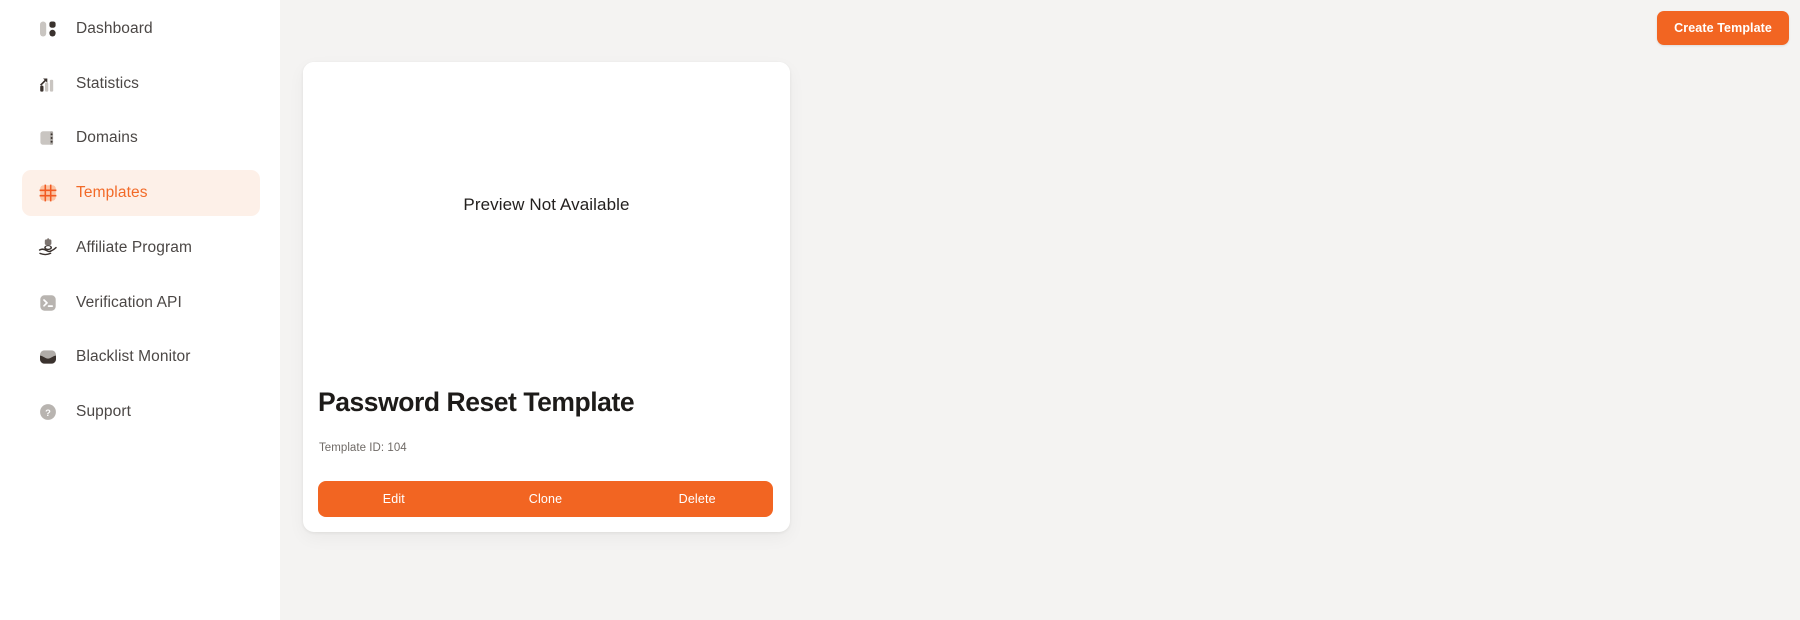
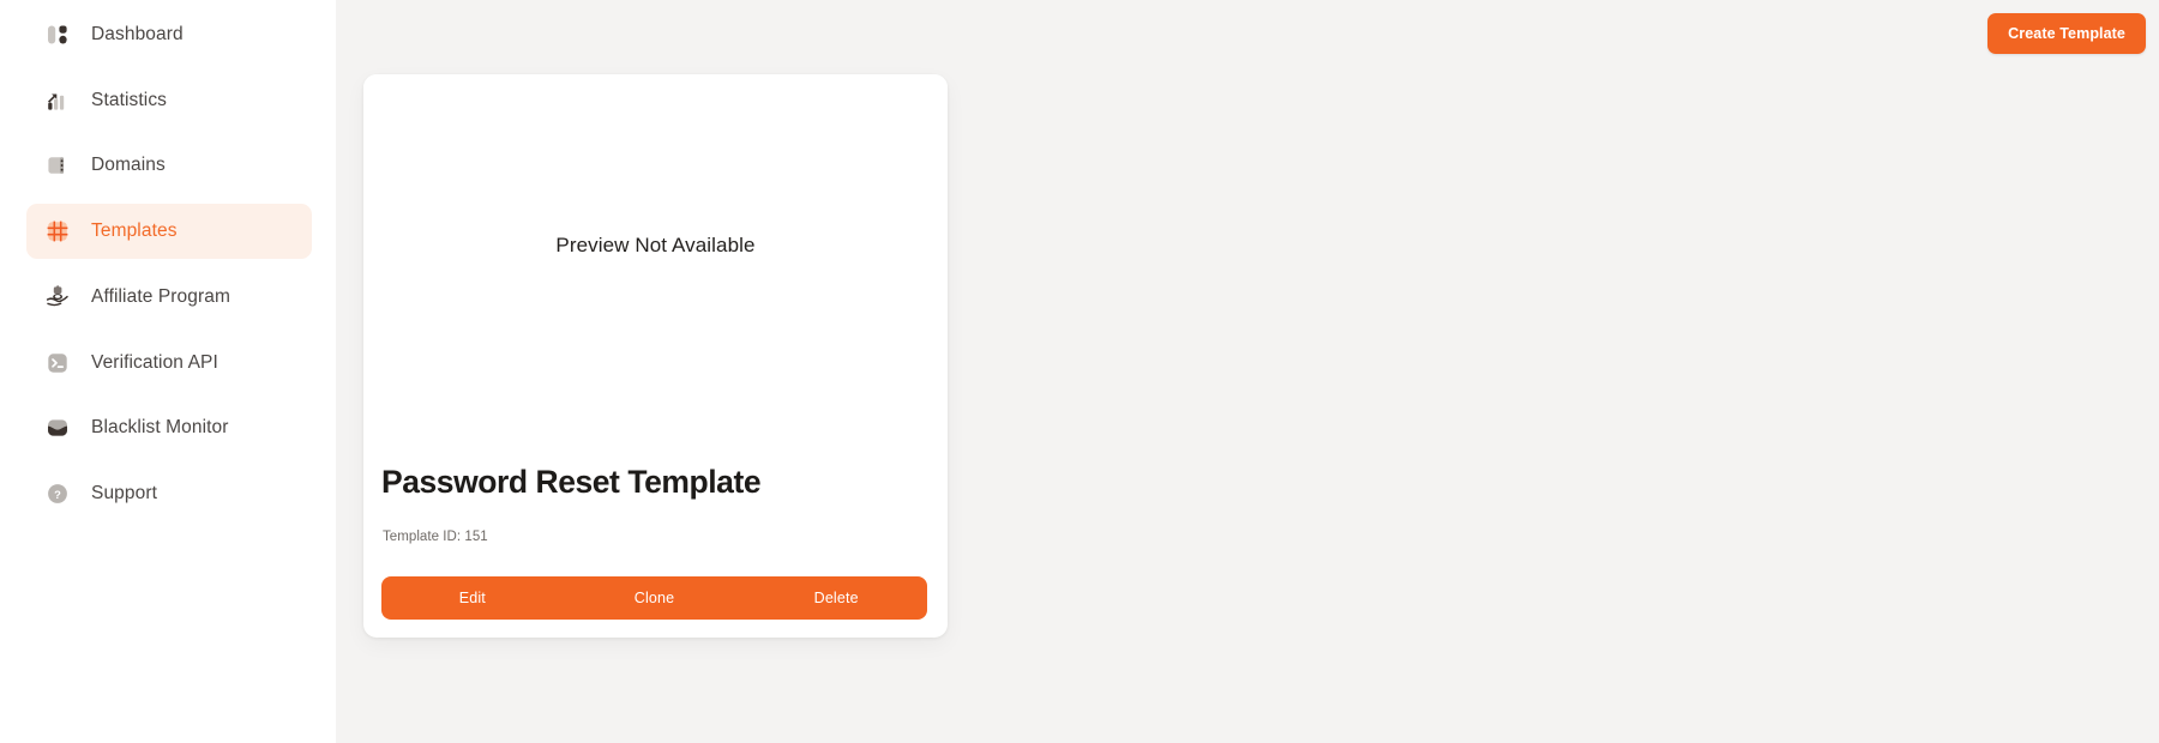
  Dashboard
  Statistics
  Domains
  Templates
  Affiliate Program
  Verification API
  Blacklist Monitor
  ?
  Support
  Create Template
  Preview Not Available
  Password Reset Template
- Template ID: 104
+ Template ID: 151
  Edit
  Clone
  Delete
